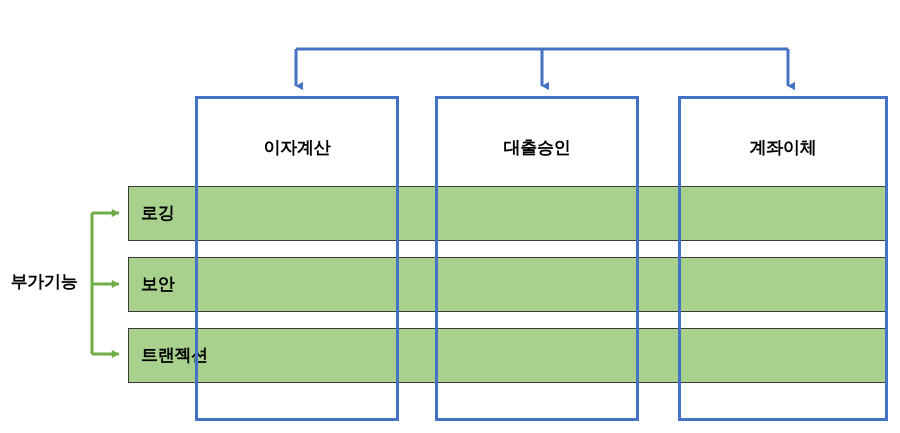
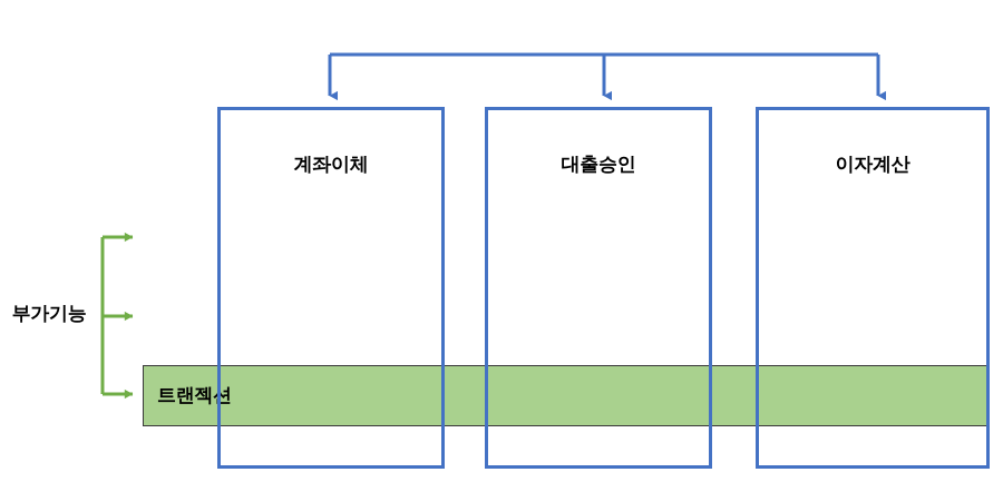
  부가기능
- 이자계산
+ 계좌이체
  대출승인
- 계좌이체
+ 이자계산
- 로깅
- 보안
  트랜젝션
